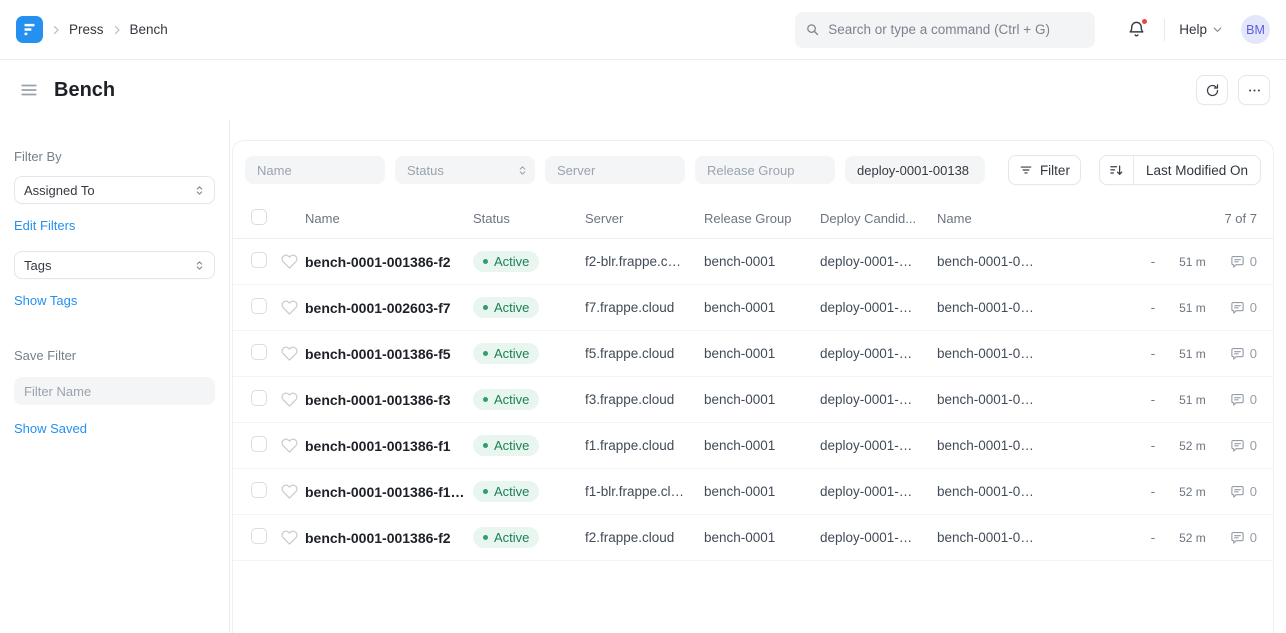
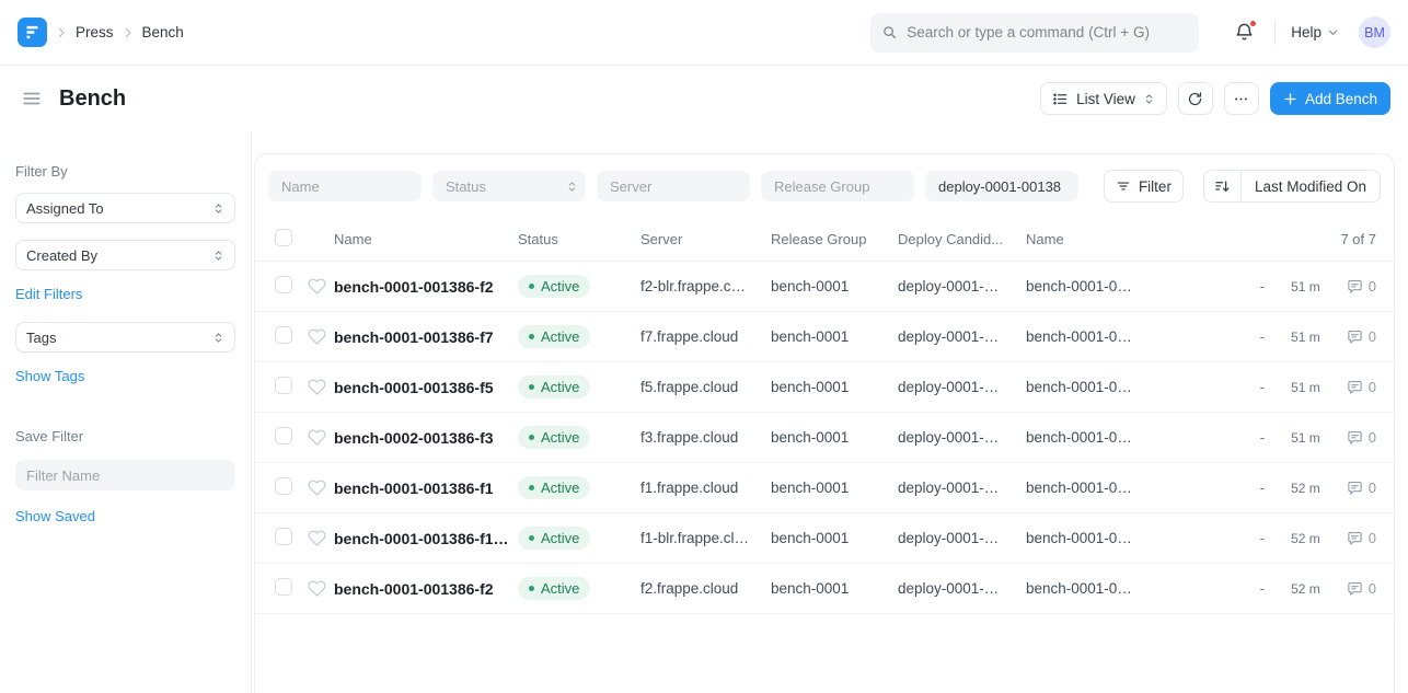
  Press
  Bench
  Search or type a command (Ctrl + G)
  Help
  BM
  Bench
+ List View
+ Add Bench
  Filter By
  Assigned To
+ Created By
  Edit Filters
  Tags
  Show Tags
  Save Filter
  Filter Name Show Saved
  Name
  Status
  Server
  Release Group
  deploy-0001-00138
  Filter
  Last Modified On
  Name
  Status
  Server
  Release Group
  Deploy Candid...
  Name
  7 of 7
  bench-0001-001386-f2
  Active
  f2-blr.frappe.c…
  bench-0001
  deploy-0001-…
  bench-0001-0…
  -
  51 m
  0
- bench-0001-002603-f7
+ bench-0001-001386-f7
  Active
  f7.frappe.cloud
  bench-0001
  deploy-0001-…
  bench-0001-0…
  -
  51 m
  0
  bench-0001-001386-f5
  Active
  f5.frappe.cloud
  bench-0001
  deploy-0001-…
  bench-0001-0…
  -
  51 m
  0
- bench-0001-001386-f3
+ bench-0002-001386-f3
  Active
  f3.frappe.cloud
  bench-0001
  deploy-0001-…
  bench-0001-0…
  -
  51 m
  0
  bench-0001-001386-f1
  Active
  f1.frappe.cloud
  bench-0001
  deploy-0001-…
  bench-0001-0…
  -
  52 m
  0
  bench-0001-001386-f1…
  Active
  f1-blr.frappe.cl…
  bench-0001
  deploy-0001-…
  bench-0001-0…
  -
  52 m
  0
  bench-0001-001386-f2
  Active
  f2.frappe.cloud
  bench-0001
  deploy-0001-…
  bench-0001-0…
  -
  52 m
  0
